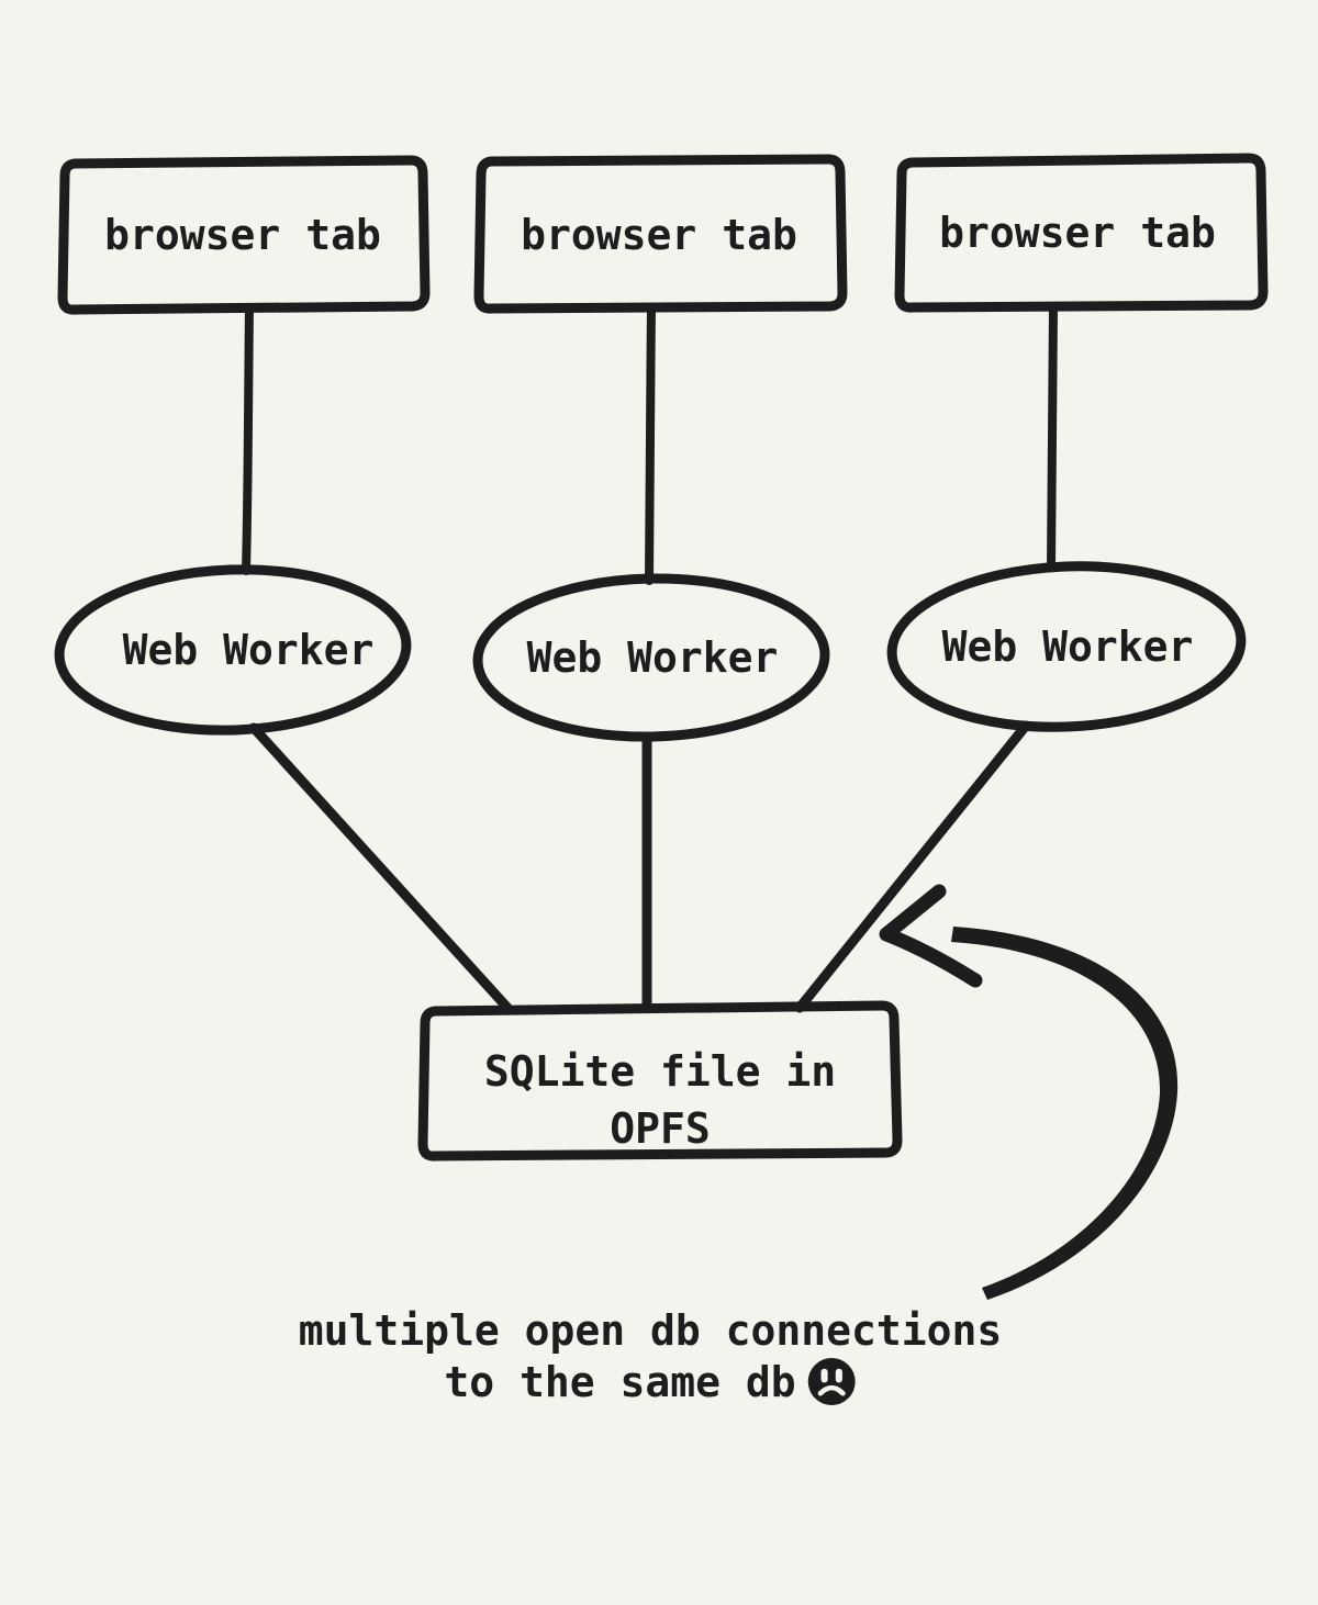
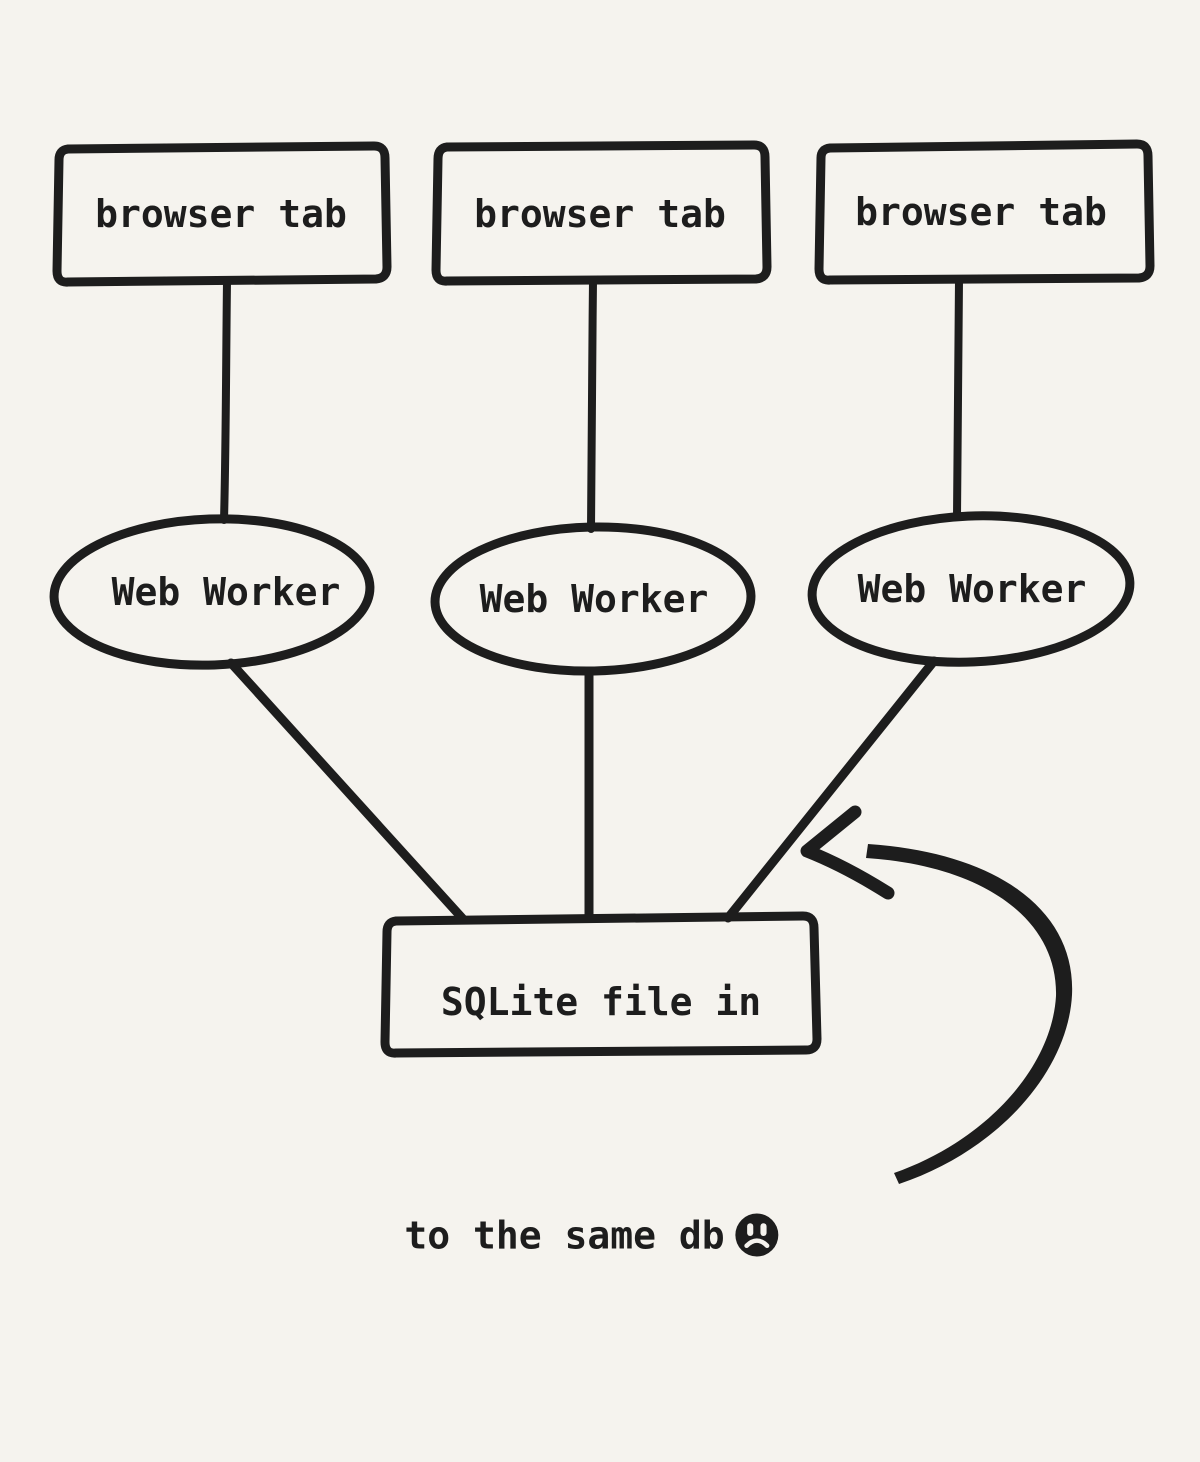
  browser tab
  browser tab
  browser tab
  Web Worker
  Web Worker
  Web Worker
  SQLite file in
- OPFS
- multiple open db connections
  to the same db
